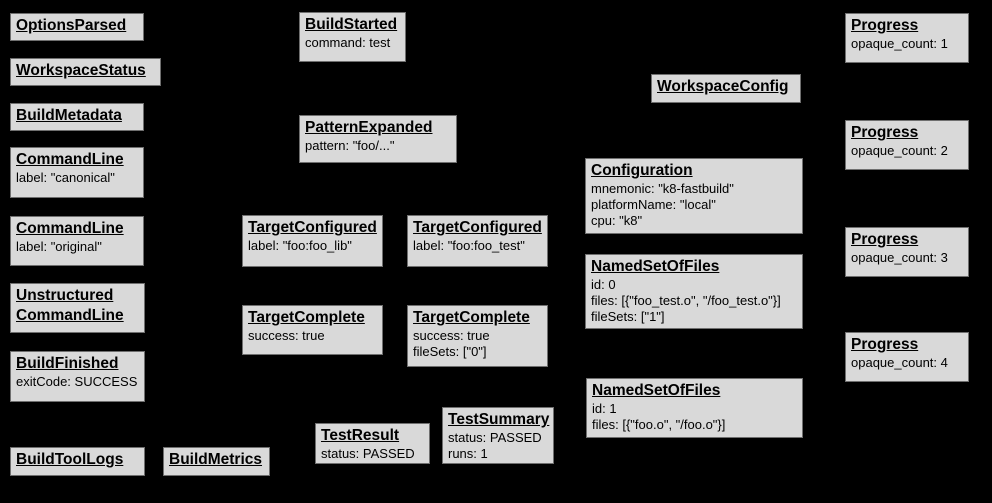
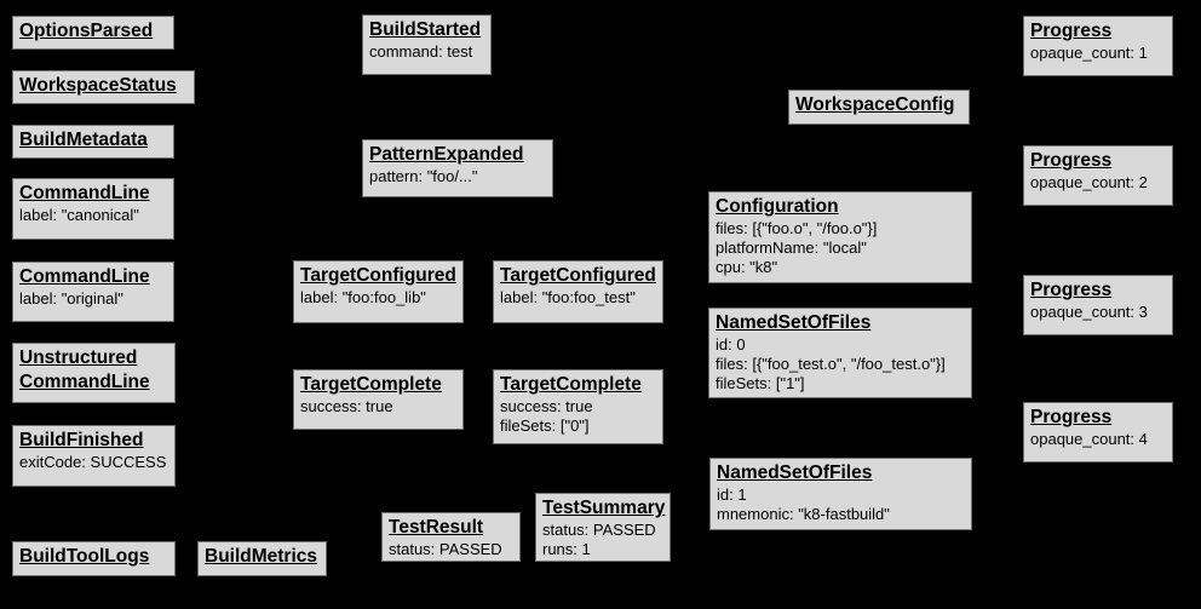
  OptionsParsed
  WorkspaceStatus
  BuildMetadata
  CommandLine
  label: "canonical"
  CommandLine
  label: "original"
  Unstructured
  CommandLine
  BuildFinished
  exitCode: SUCCESS
  BuildToolLogs
  BuildMetrics
  BuildStarted
  command: test
  PatternExpanded
  pattern: "foo/..."
  TargetConfigured
  label: "foo:foo_lib"
  TargetConfigured
  label: "foo:foo_test"
  TargetComplete
  success: true
  TargetComplete
  success: true
  fileSets: ["0"]
  TestResult
  status: PASSED
  TestSummary
  status: PASSED
  runs: 1
  WorkspaceConfig
  Configuration
- mnemonic: "k8-fastbuild"
+ files: [{"foo.o", "/foo.o"}]
  platformName: "local"
  cpu: "k8"
  NamedSetOfFiles
  id: 0
  files: [{"foo_test.o", "/foo_test.o"}]
  fileSets: ["1"]
  NamedSetOfFiles
  id: 1
- files: [{"foo.o", "/foo.o"}]
+ mnemonic: "k8-fastbuild"
  Progress
  opaque_count: 1
  Progress
  opaque_count: 2
  Progress
  opaque_count: 3
  Progress
  opaque_count: 4
